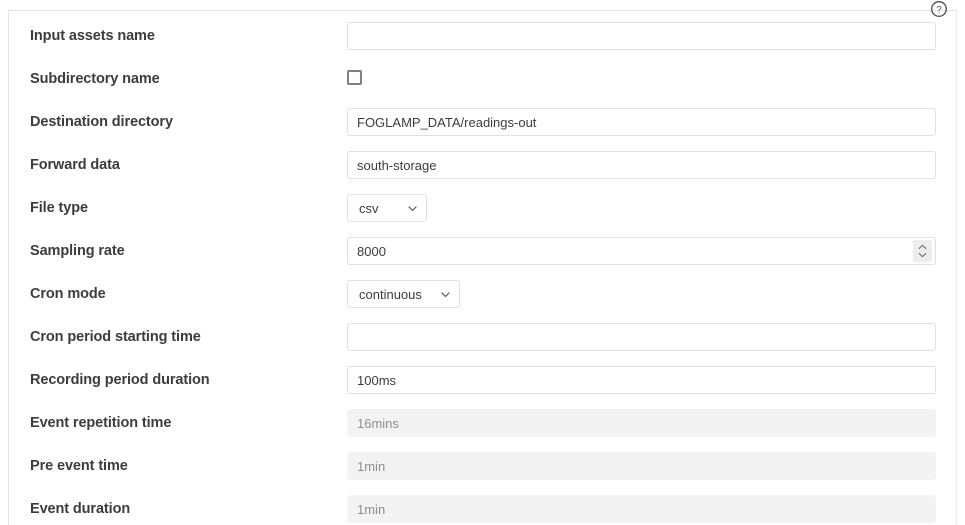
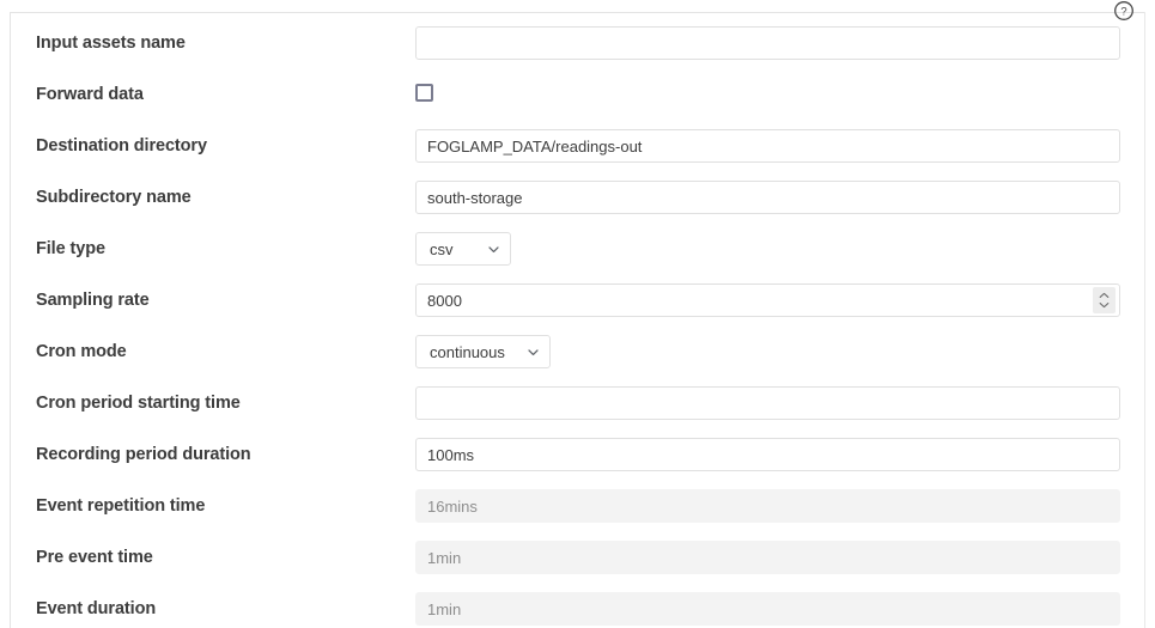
  ?
  Input assets name
- Subdirectory name
+ Forward data
  Destination directory
  FOGLAMP_DATA/readings-out
- Forward data
+ Subdirectory name
  south-storage
  File type
  csv
  Sampling rate
  8000
  Cron mode
  continuous
  Cron period starting time
  Recording period duration
  100ms
  Event repetition time
  16mins
  Pre event time
  1min
  Event duration
  1min
